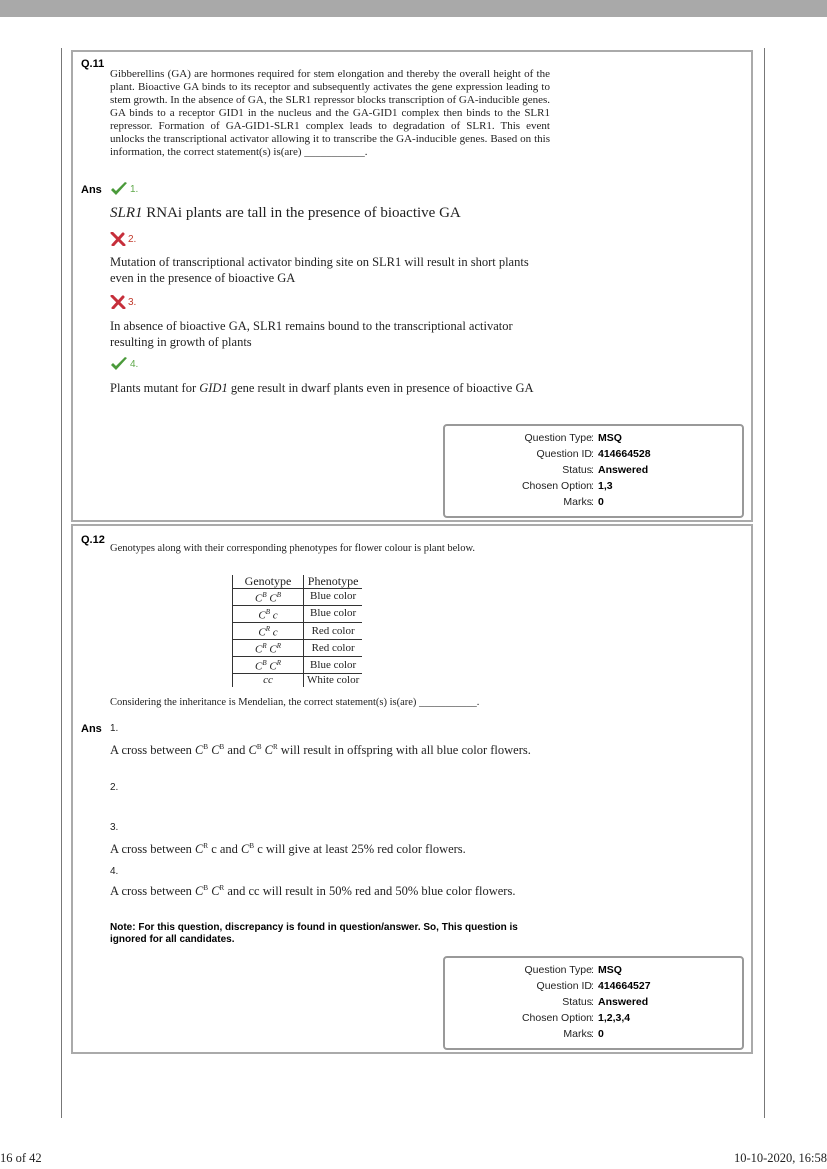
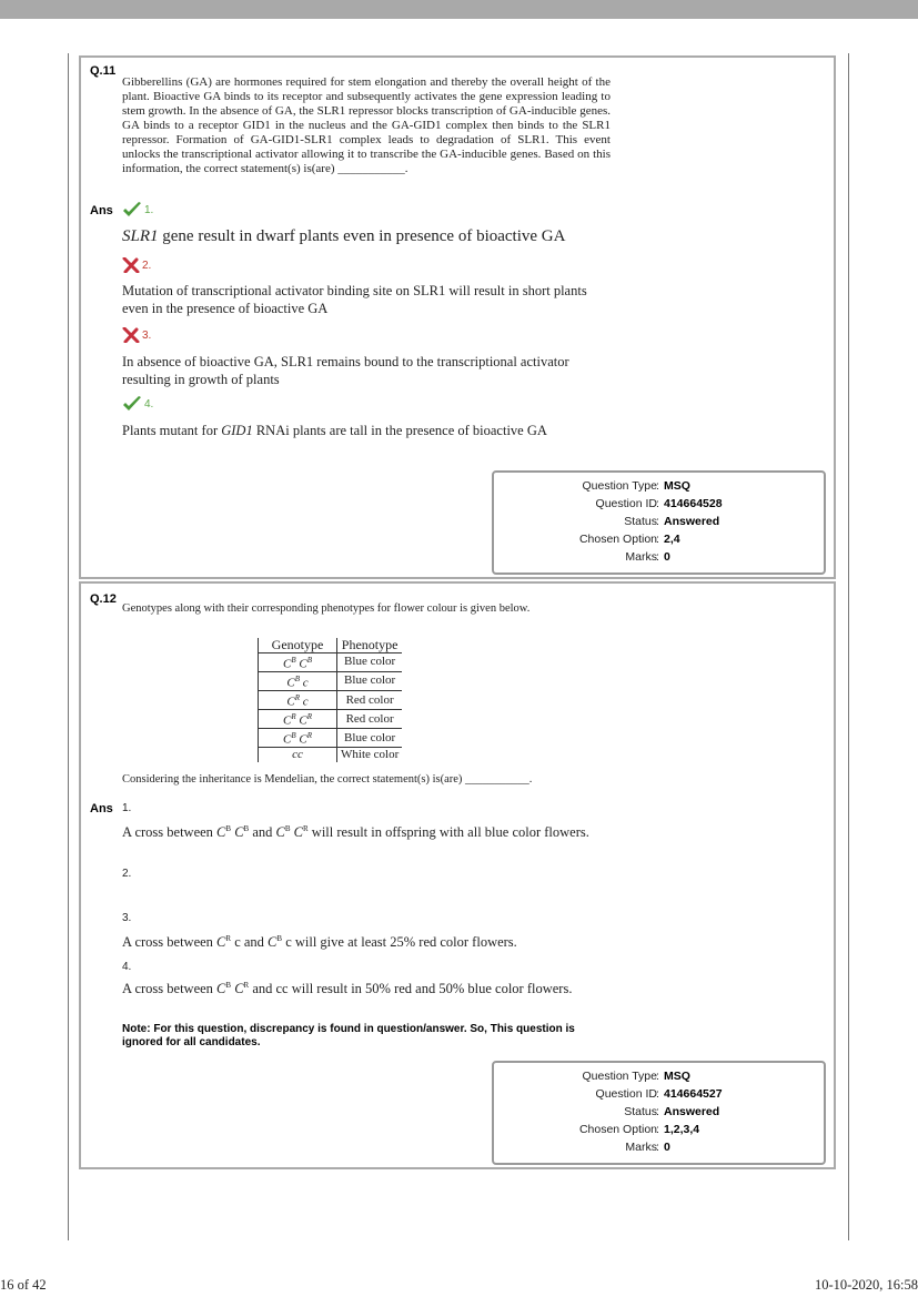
  Q.11
  Gibberellins (GA) are hormones required for stem elongation and thereby the overall height of the plant. Bioactive GA binds to its receptor and subsequently activates the gene expression leading to stem growth. In the absence of GA, the SLR1 repressor blocks transcription of GA-inducible genes. GA binds to a receptor GID1 in the nucleus and the GA-GID1 complex then binds to the SLR1 repressor. Formation of GA-GID1-SLR1 complex leads to degradation of SLR1. This event unlocks the transcriptional activator allowing it to transcribe the GA-inducible genes. Based on this information, the correct statement(s) is(are) ___________.
  Ans
  1.
- SLR1 RNAi plants are tall in the presence of bioactive GA
+ SLR1 gene result in dwarf plants even in presence of bioactive GA
  2.
  Mutation of transcriptional activator binding site on SLR1 will result in short plants even in the presence of bioactive GA
  3.
  In absence of bioactive GA, SLR1 remains bound to the transcriptional activator resulting in growth of plants
  4.
- Plants mutant for GID1 gene result in dwarf plants even in presence of bioactive GA
+ Plants mutant for GID1 RNAi plants are tall in the presence of bioactive GA
  Question Type
  :
  MSQ
  Question ID
  :
  414664528
  Status
  :
  Answered
  Chosen Option
  :
- 1,3
+ 2,4
  Marks
  :
  0
  Q.12
- Genotypes along with their corresponding phenotypes for flower colour is plant below.
+ Genotypes along with their corresponding phenotypes for flower colour is given below.
  Genotype	Phenotype
  CB CB	Blue color
  CB c	Blue color
  CR c	Red color
  CR CR	Red color
  CB CR	Blue color
  cc	White color
  Considering the inheritance is Mendelian, the correct statement(s) is(are) ___________.
  Ans
  1.
  A cross between CB CB and CB CR will result in offspring with all blue color flowers.
  2.
  3.
  A cross between CR c and CB c will give at least 25% red color flowers.
  4.
  A cross between CB CR and cc will result in 50% red and 50% blue color flowers.
  Note: For this question, discrepancy is found in question/answer. So, This question is ignored for all candidates.
  Question Type
  :
  MSQ
  Question ID
  :
  414664527
  Status
  :
  Answered
  Chosen Option
  :
  1,2,3,4
  Marks
  :
  0
  16 of 42
  10-10-2020, 16:58
